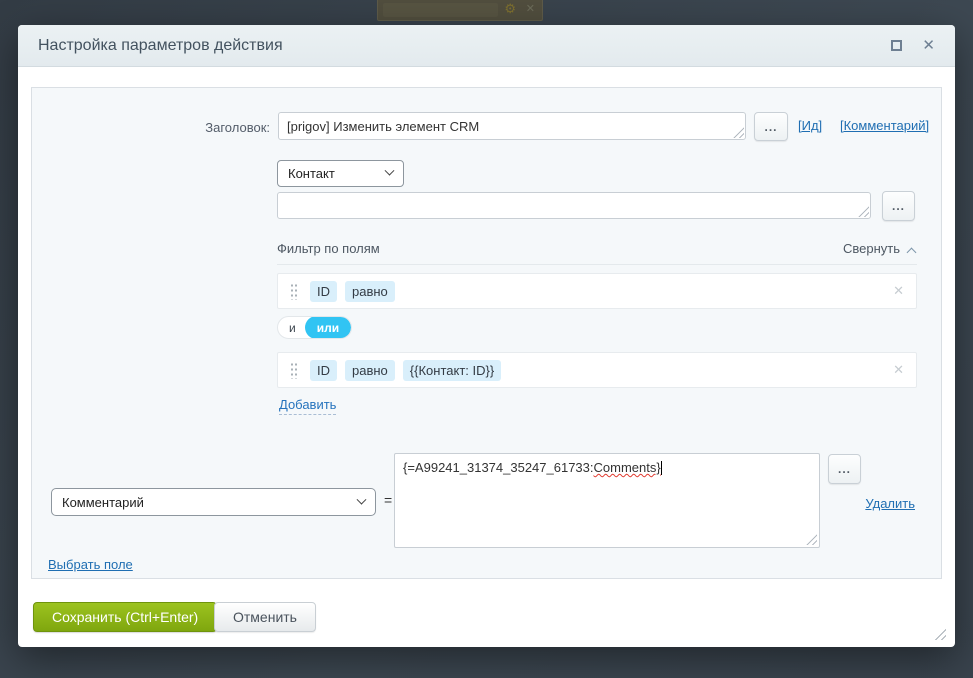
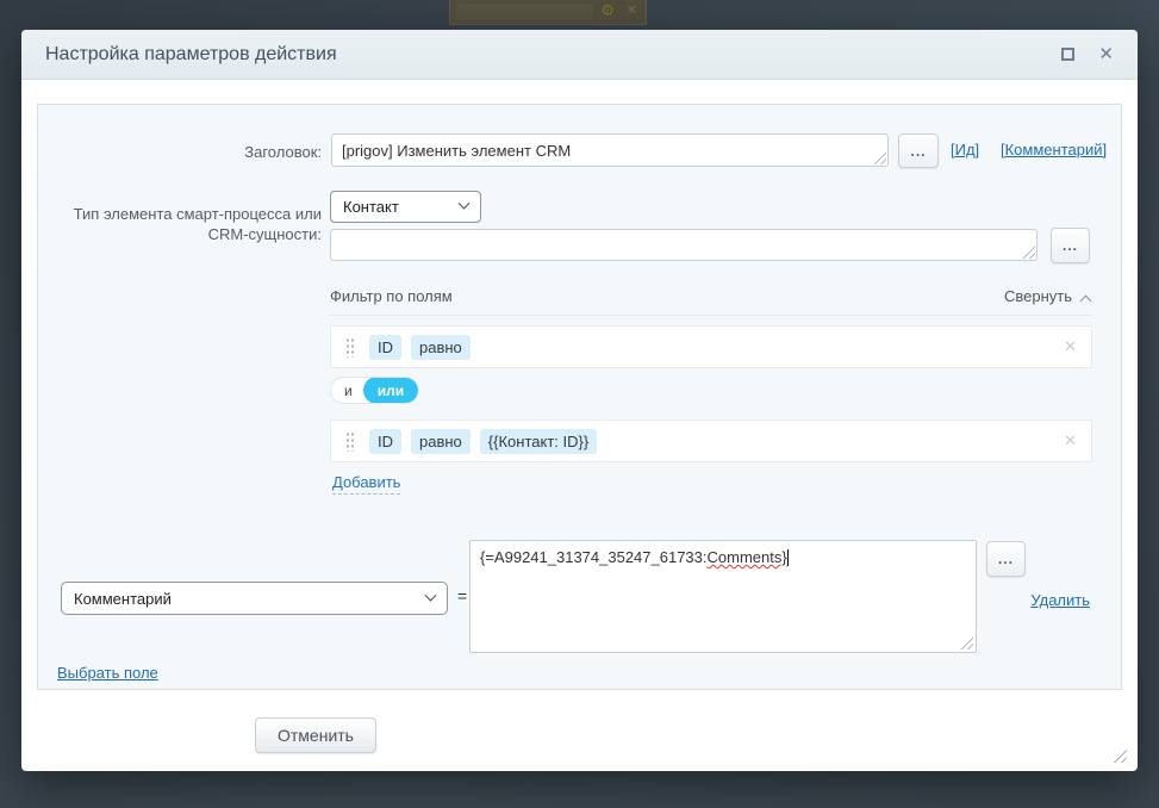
  ⚙
  ✕
  Настройка параметров действия
  ✕
  Заголовок:
  [prigov] Изменить элемент CRM
  ...
  [Ид]
  [Комментарий]
+ Тип элемента смарт-процесса или CRM-сущности:
  Контакт
  ...
  Фильтр по полям
  Свернуть
  ID
  равно
  ✕
  и
  или
  ID
  равно
  {{Контакт: ID}}
  ✕
  Добавить
  Комментарий
  =
  {=A99241_31374_35247_61733:Comments}
  ...
  Удалить
  Выбрать поле
- Сохранить (Ctrl+Enter)
  Отменить
